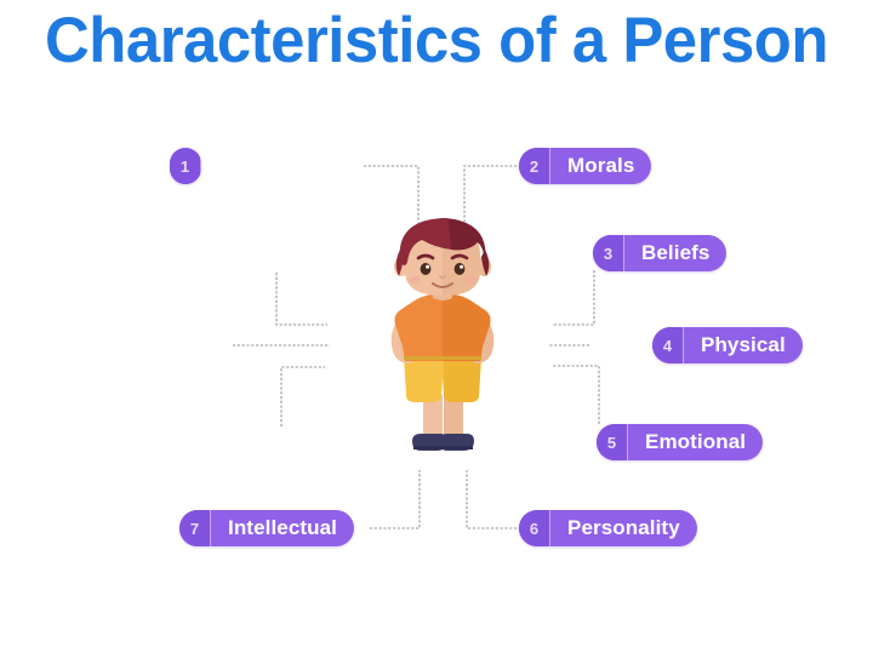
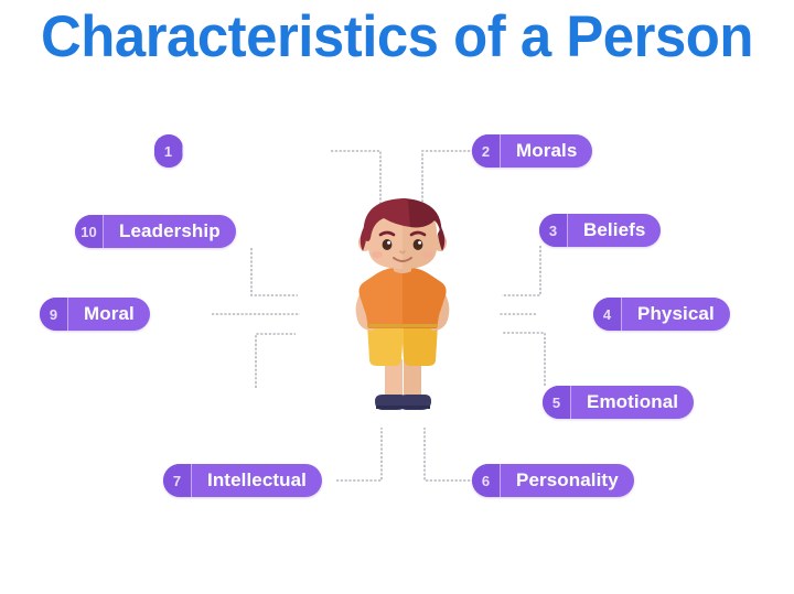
  Characteristics of a Person
  1
+ 10
+ Leadership
+ 9
+ Moral
  7
  Intellectual
  2
  Morals
  3
  Beliefs
  4
  Physical
  5
  Emotional
  6
  Personality
